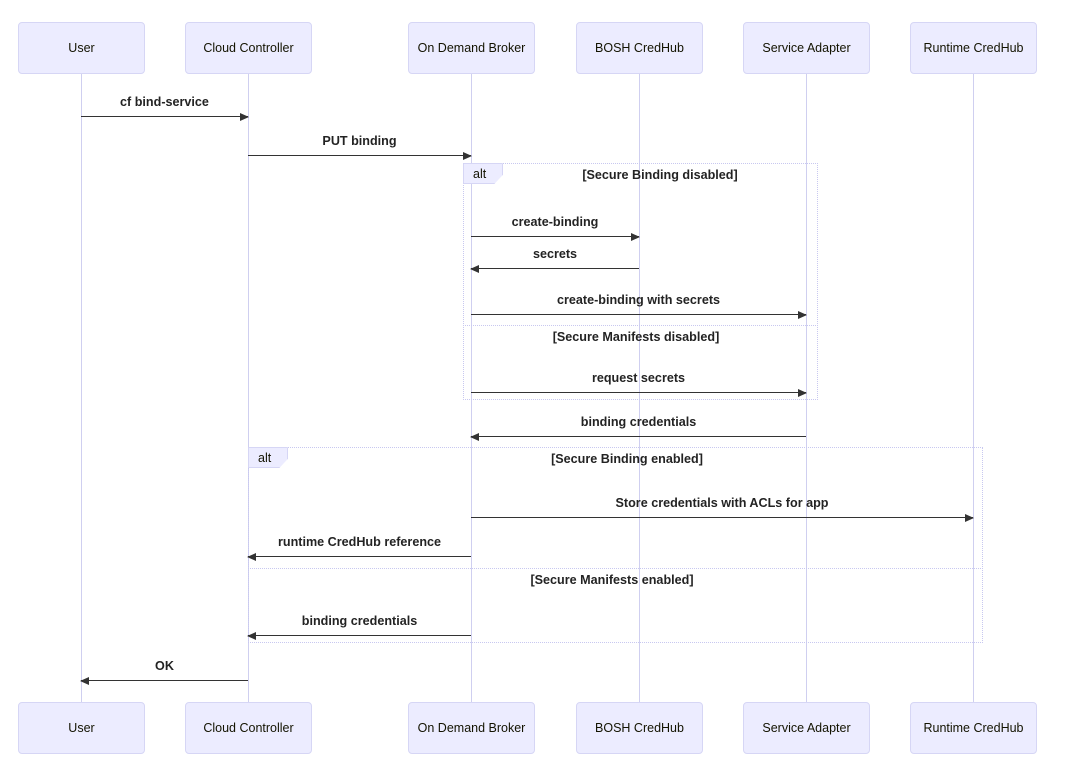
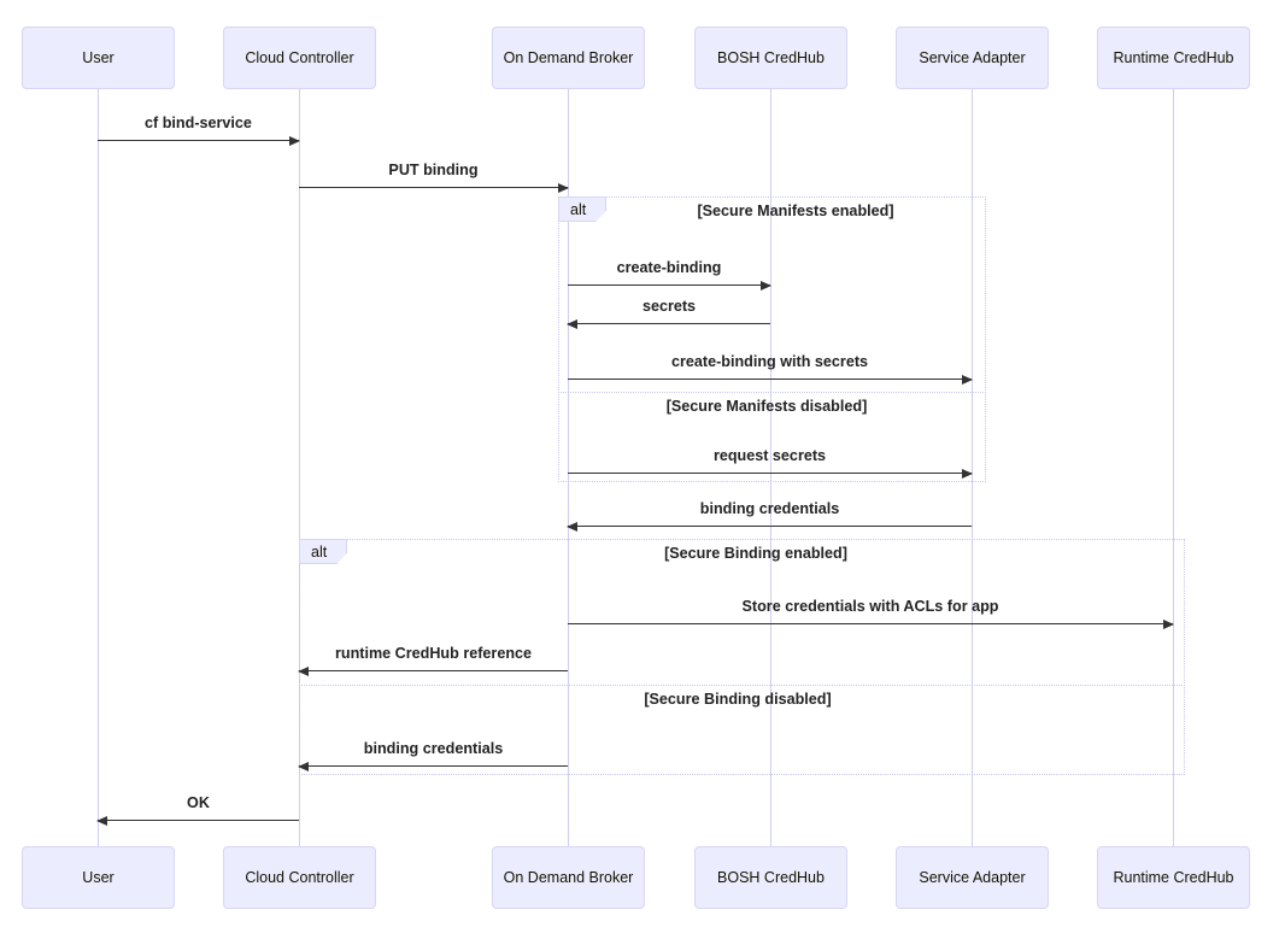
  alt
- [Secure Binding disabled]
+ [Secure Manifests enabled]
  [Secure Manifests disabled]
  alt
  [Secure Binding enabled]
- [Secure Manifests enabled]
+ [Secure Binding disabled]
  cf bind-service
  PUT binding
  create-binding
  secrets
  create-binding with secrets
  request secrets
  binding credentials
  Store credentials with ACLs for app
  runtime CredHub reference
  binding credentials
  OK
  User
  Cloud Controller
  On Demand Broker
  BOSH CredHub
  Service Adapter
  Runtime CredHub
  User
  Cloud Controller
  On Demand Broker
  BOSH CredHub
  Service Adapter
  Runtime CredHub
